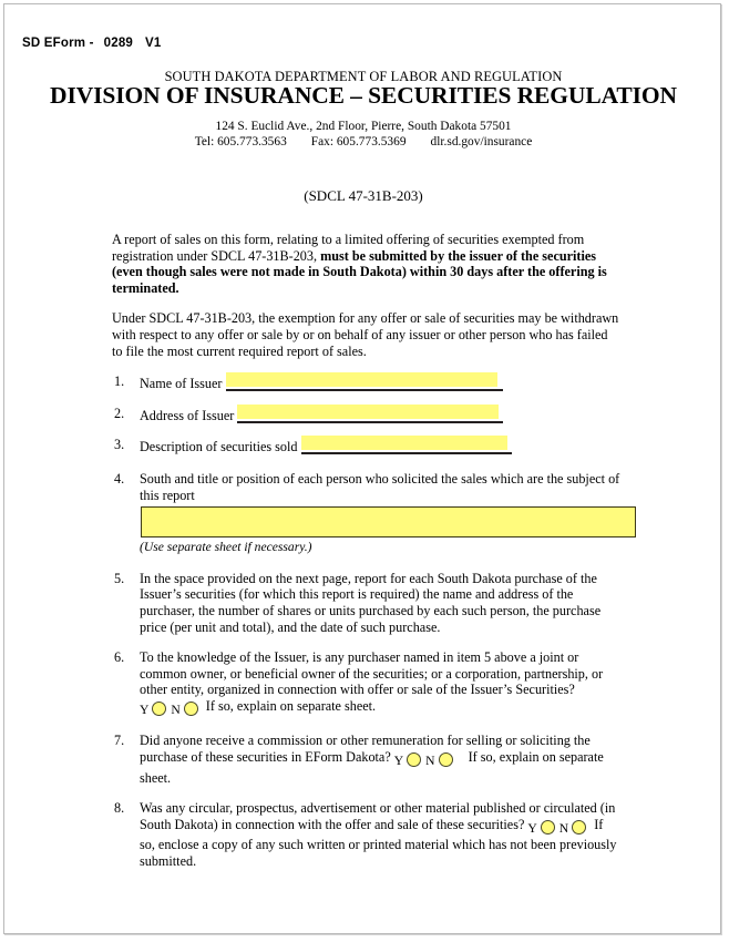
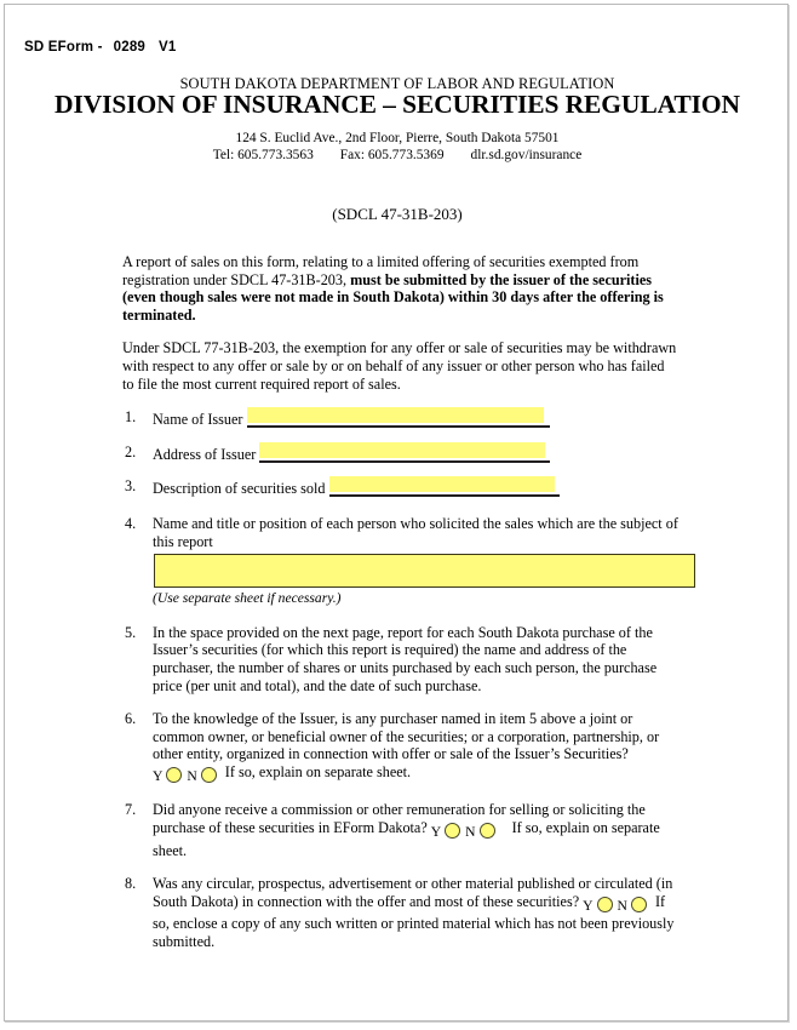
  SD EForm - 0289 V1
  SOUTH DAKOTA DEPARTMENT OF LABOR AND REGULATION
  DIVISION OF INSURANCE – SECURITIES REGULATION
  124 S. Euclid Ave., 2nd Floor, Pierre, South Dakota 57501
  Tel: 605.773.3563 Fax: 605.773.5369 dlr.sd.gov/insurance
  (SDCL 47-31B-203)
  A report of sales on this form, relating to a limited offering of securities exempted from registration under SDCL 47-31B-203, must be submitted by the issuer of the securities (even though sales were not made in South Dakota) within 30 days after the offering is terminated.
- Under SDCL 47-31B-203, the exemption for any offer or sale of securities may be withdrawn with respect to any offer or sale by or on behalf of any issuer or other person who has failed to file the most current required report of sales.
+ Under SDCL 77-31B-203, the exemption for any offer or sale of securities may be withdrawn with respect to any offer or sale by or on behalf of any issuer or other person who has failed to file the most current required report of sales.
  1.
  Name of Issuer
  2.
  Address of Issuer
  3.
  Description of securities sold
  4.
- South and title or position of each person who solicited the sales which are the subject of this report
+ Name and title or position of each person who solicited the sales which are the subject of this report
  (Use separate sheet if necessary.)
  5.
  In the space provided on the next page, report for each South Dakota purchase of the Issuer’s securities (for which this report is required) the name and address of the purchaser, the number of shares or units purchased by each such person, the purchase price (per unit and total), and the date of such purchase.
  6.
  To the knowledge of the Issuer, is any purchaser named in item 5 above a joint or common owner, or beneficial owner of the securities; or a corporation, partnership, or other entity, organized in connection with offer or sale of the Issuer’s Securities? Y N If so, explain on separate sheet.
  7.
  Did anyone receive a commission or other remuneration for selling or soliciting the purchase of these securities in EForm Dakota? Y N If so, explain on separate sheet.
  8.
- Was any circular, prospectus, advertisement or other material published or circulated (in South Dakota) in connection with the offer and sale of these securities? Y N If so, enclose a copy of any such written or printed material which has not been previously submitted.
+ Was any circular, prospectus, advertisement or other material published or circulated (in South Dakota) in connection with the offer and most of these securities? Y N If so, enclose a copy of any such written or printed material which has not been previously submitted.
